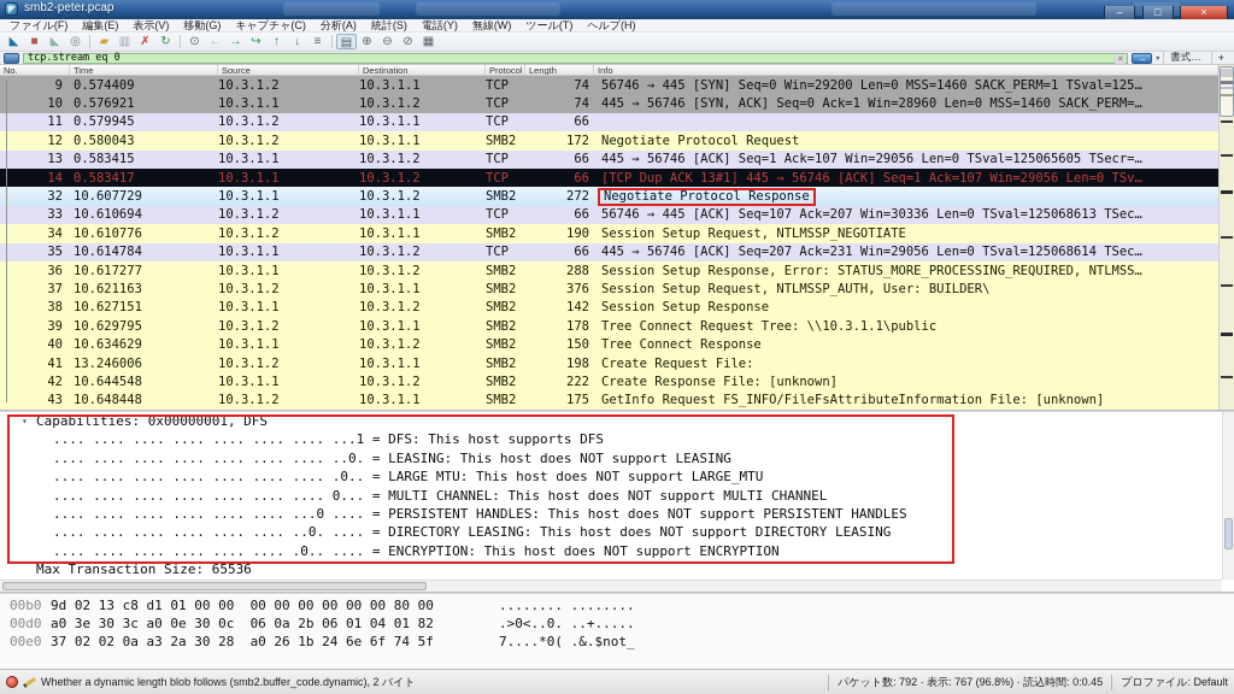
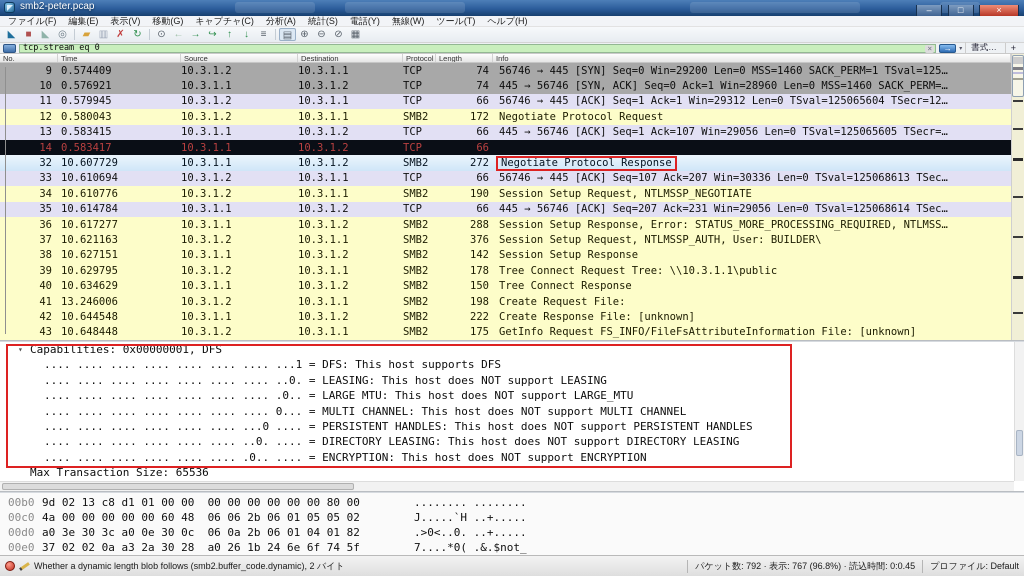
  smb2-peter.pcap
  – □ ×
  ファイル(F) 編集(E) 表示(V) 移動(G) キャプチャ(C) 分析(A) 統計(S) 電話(Y) 無線(W) ツール(T) ヘルプ(H)
  ◣
  ■
  ◣
  ◎
  ▰
  ▥
  ✗
  ↻
  ⊙
  ←
  →
  ↪
  ↑
  ↓
  ≡
  ▤
  ⊕
  ⊖
  ⊘
  ▦
  tcp.stream eq 0
  ×
  →
  書式…
  +
  No.
  Time
  Source
  Destination
  Protocol
  Length
  Info
  9
  0.574409
  10.3.1.2
  10.3.1.1
  TCP
  74
  56746 → 445 [SYN] Seq=0 Win=29200 Len=0 MSS=1460 SACK_PERM=1 TSval=125…
  10
  0.576921
  10.3.1.1
  10.3.1.2
  TCP
  74
  445 → 56746 [SYN, ACK] Seq=0 Ack=1 Win=28960 Len=0 MSS=1460 SACK_PERM=…
  11
  0.579945
  10.3.1.2
  10.3.1.1
  TCP
  66
+ 56746 → 445 [ACK] Seq=1 Ack=1 Win=29312 Len=0 TSval=125065604 TSecr=12…
  12
  0.580043
  10.3.1.2
  10.3.1.1
  SMB2
  172
  Negotiate Protocol Request
  13
  0.583415
  10.3.1.1
  10.3.1.2
  TCP
  66
  445 → 56746 [ACK] Seq=1 Ack=107 Win=29056 Len=0 TSval=125065605 TSecr=…
  14
  0.583417
  10.3.1.1
  10.3.1.2
  TCP
  66
- [TCP Dup ACK 13#1] 445 → 56746 [ACK] Seq=1 Ack=107 Win=29056 Len=0 TSv…
  32
  10.607729
  10.3.1.1
  10.3.1.2
  SMB2
  272
  Negotiate Protocol Response
  33
  10.610694
  10.3.1.2
  10.3.1.1
  TCP
  66
  56746 → 445 [ACK] Seq=107 Ack=207 Win=30336 Len=0 TSval=125068613 TSec…
  34
  10.610776
  10.3.1.2
  10.3.1.1
  SMB2
  190
  Session Setup Request, NTLMSSP_NEGOTIATE
  35
  10.614784
  10.3.1.1
  10.3.1.2
  TCP
  66
  445 → 56746 [ACK] Seq=207 Ack=231 Win=29056 Len=0 TSval=125068614 TSec…
  36
  10.617277
  10.3.1.1
  10.3.1.2
  SMB2
  288
  Session Setup Response, Error: STATUS_MORE_PROCESSING_REQUIRED, NTLMSS…
  37
  10.621163
  10.3.1.2
  10.3.1.1
  SMB2
  376
  Session Setup Request, NTLMSSP_AUTH, User: BUILDER\
  38
  10.627151
  10.3.1.1
  10.3.1.2
  SMB2
  142
  Session Setup Response
  39
  10.629795
  10.3.1.2
  10.3.1.1
  SMB2
  178
  Tree Connect Request Tree: \\10.3.1.1\public
  40
  10.634629
  10.3.1.1
  10.3.1.2
  SMB2
  150
  Tree Connect Response
  41
  13.246006
  10.3.1.2
  10.3.1.1
  SMB2
  198
  Create Request File:
  42
  10.644548
  10.3.1.1
  10.3.1.2
  SMB2
  222
  Create Response File: [unknown]
  43
  10.648448
  10.3.1.2
  10.3.1.1
  SMB2
  175
  GetInfo Request FS_INFO/FileFsAttributeInformation File: [unknown]
  ▾
  Capabilities: 0x00000001, DFS
  .... .... .... .... .... .... .... ...1 = DFS: This host supports DFS
  .... .... .... .... .... .... .... ..0. = LEASING: This host does NOT support LEASING
  .... .... .... .... .... .... .... .0.. = LARGE MTU: This host does NOT support LARGE_MTU
  .... .... .... .... .... .... .... 0... = MULTI CHANNEL: This host does NOT support MULTI CHANNEL
  .... .... .... .... .... .... ...0 .... = PERSISTENT HANDLES: This host does NOT support PERSISTENT HANDLES
  .... .... .... .... .... .... ..0. .... = DIRECTORY LEASING: This host does NOT support DIRECTORY LEASING
  .... .... .... .... .... .... .0.. .... = ENCRYPTION: This host does NOT support ENCRYPTION
  Max Transaction Size: 65536
  00b0 9d 02 13 c8 d1 01 00 00 00 00 00 00 00 00 80 00 ........ ........
+ 00c0 4a 00 00 00 00 00 60 48 06 06 2b 06 01 05 05 02 J.....`H ..+.....
  00d0 a0 3e 30 3c a0 0e 30 0c 06 0a 2b 06 01 04 01 82 .>0<..0. ..+.....
  00e0 37 02 02 0a a3 2a 30 28 a0 26 1b 24 6e 6f 74 5f 7....*0( .&.$not_
  Whether a dynamic length blob follows (smb2.buffer_code.dynamic), 2 バイト
  パケット数: 792 · 表示: 767 (96.8%) · 読込時間: 0:0.45
  プロファイル: Default
